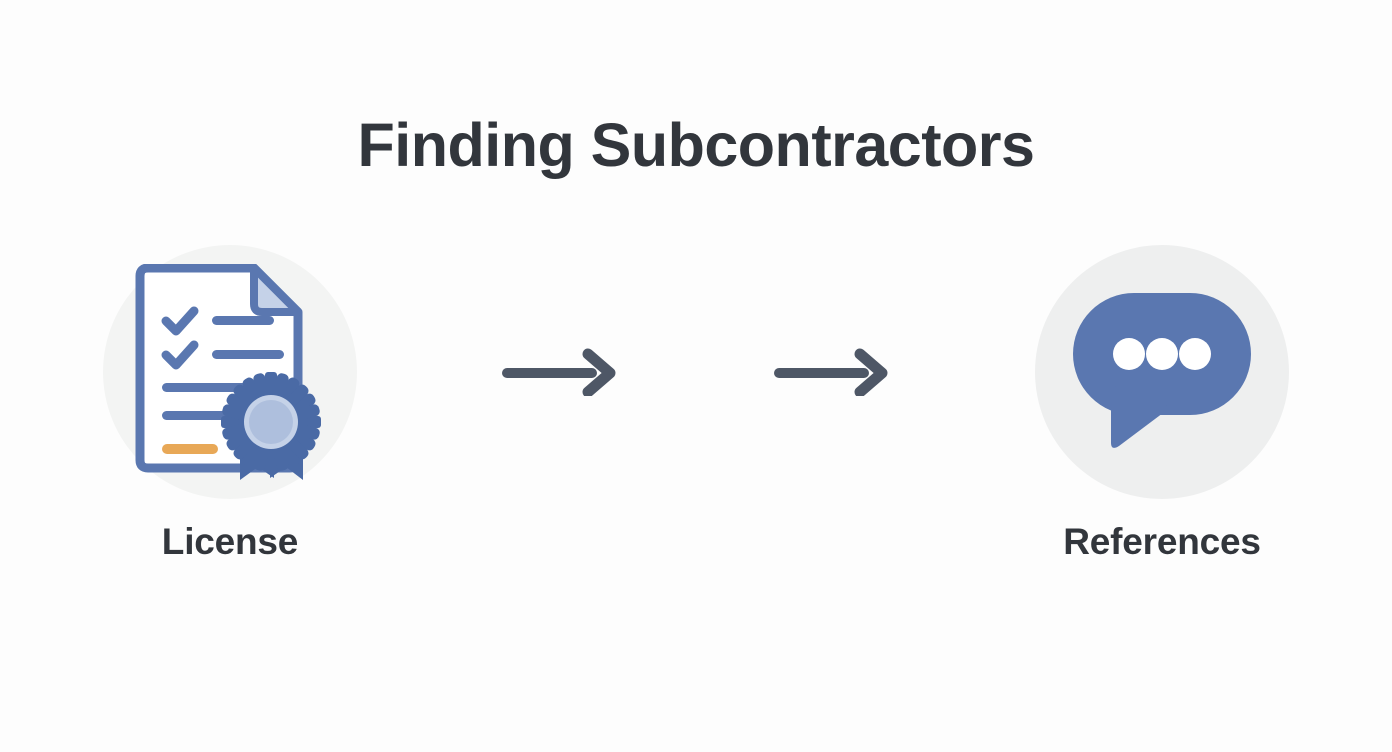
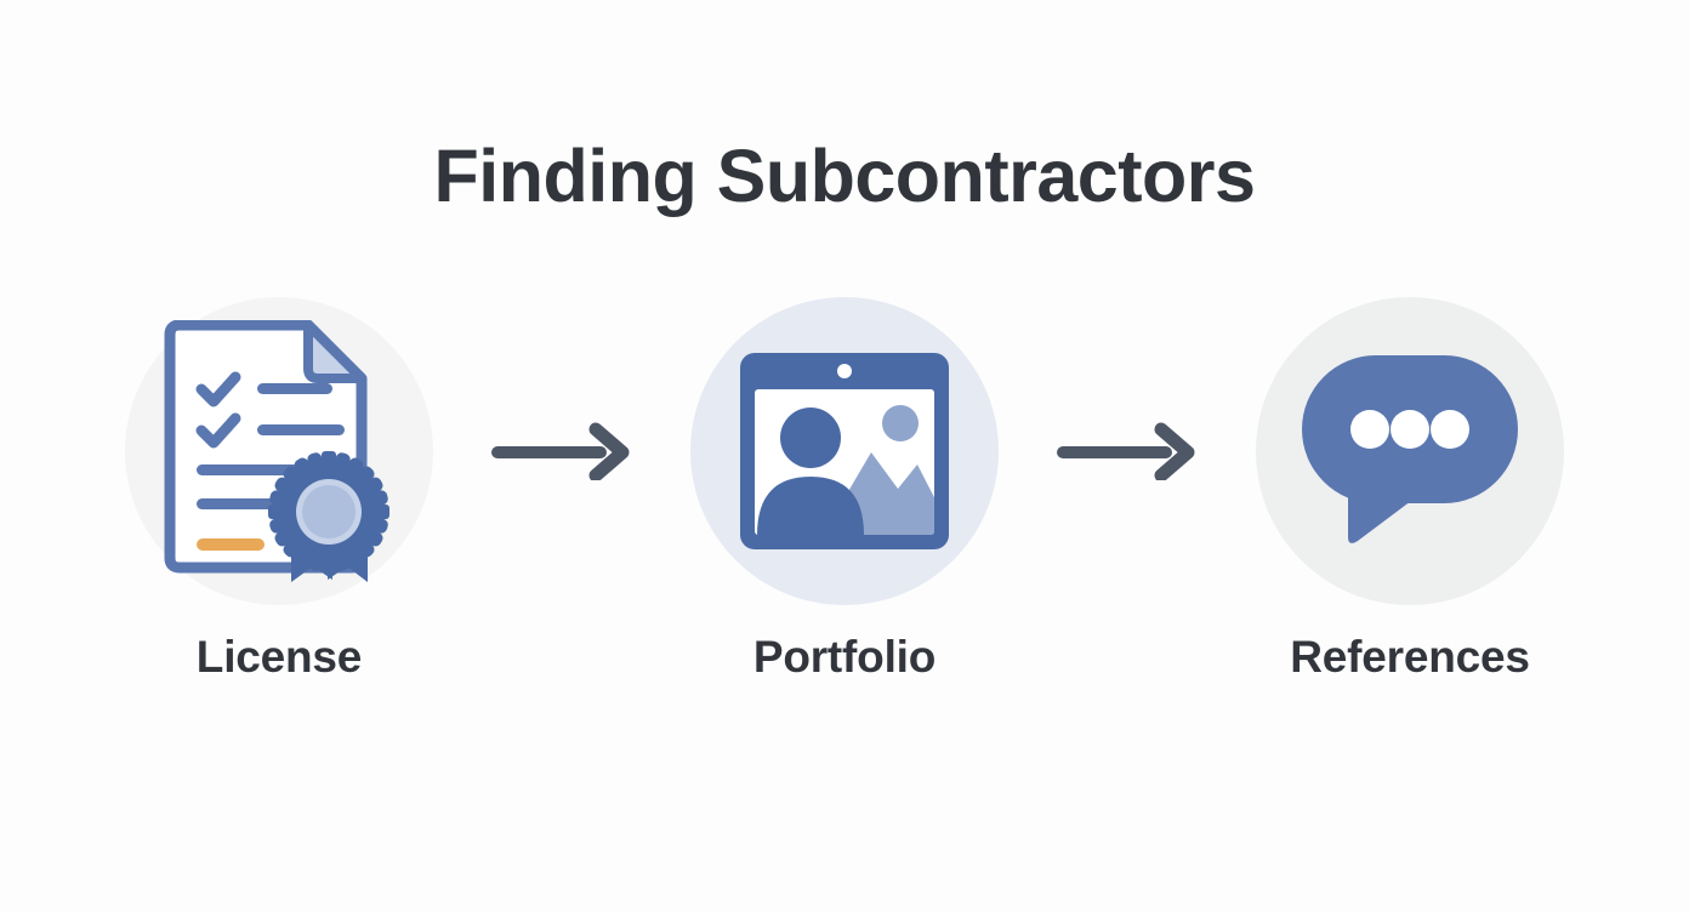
  Finding Subcontractors
  License
+ Portfolio
  References
